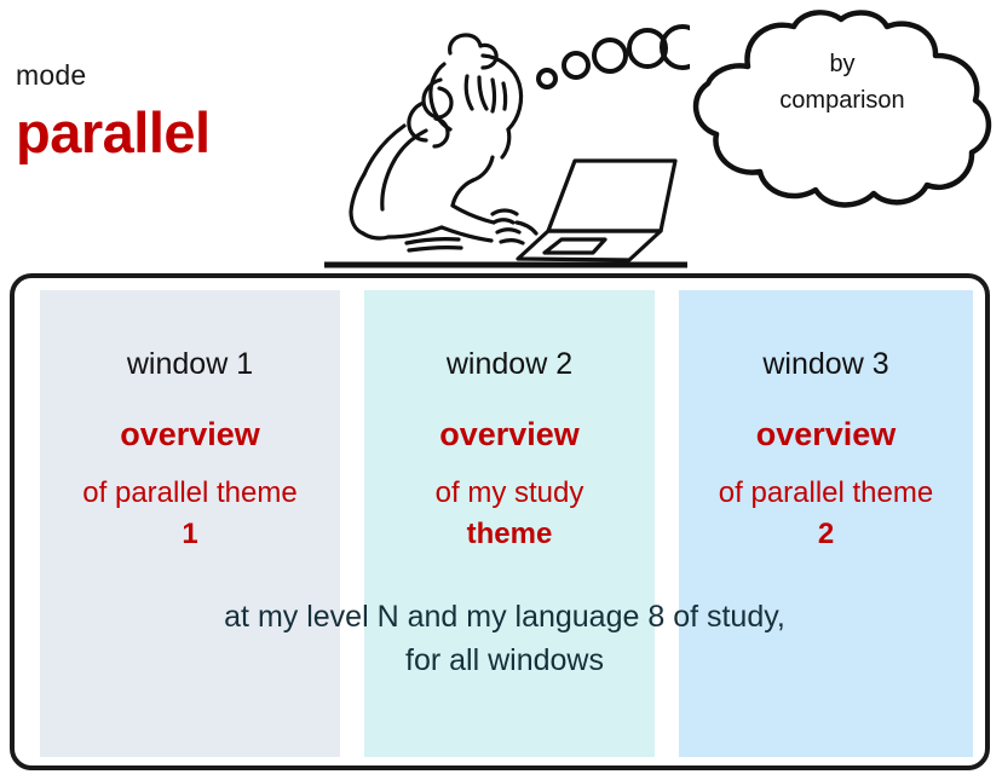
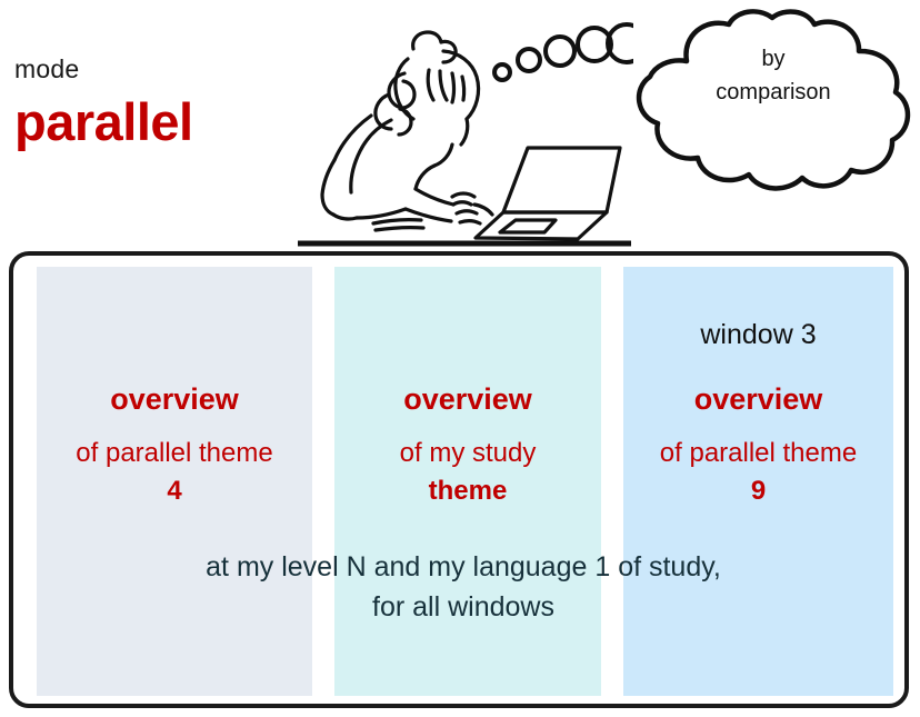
  mode
  parallel
  by
  comparison
- window 1
  overview
  of parallel theme
- 1
+ 4
- window 2
  overview
  of my study
  theme
  window 3
  overview
  of parallel theme
- 2
+ 9
- at my level N and my language 8 of study,
+ at my level N and my language 1 of study,
  for all windows
